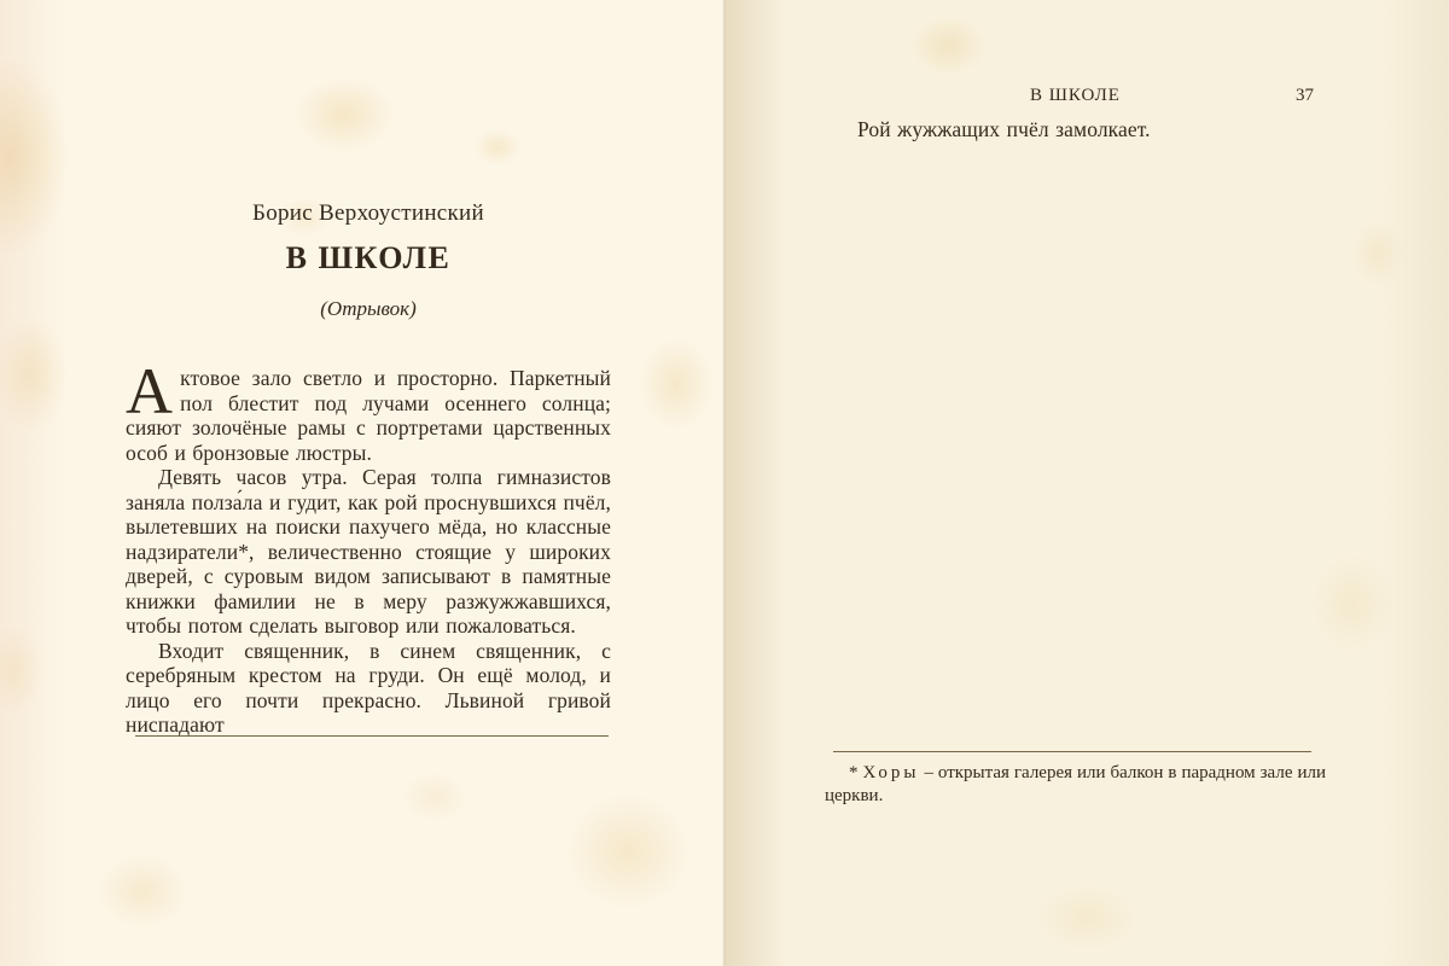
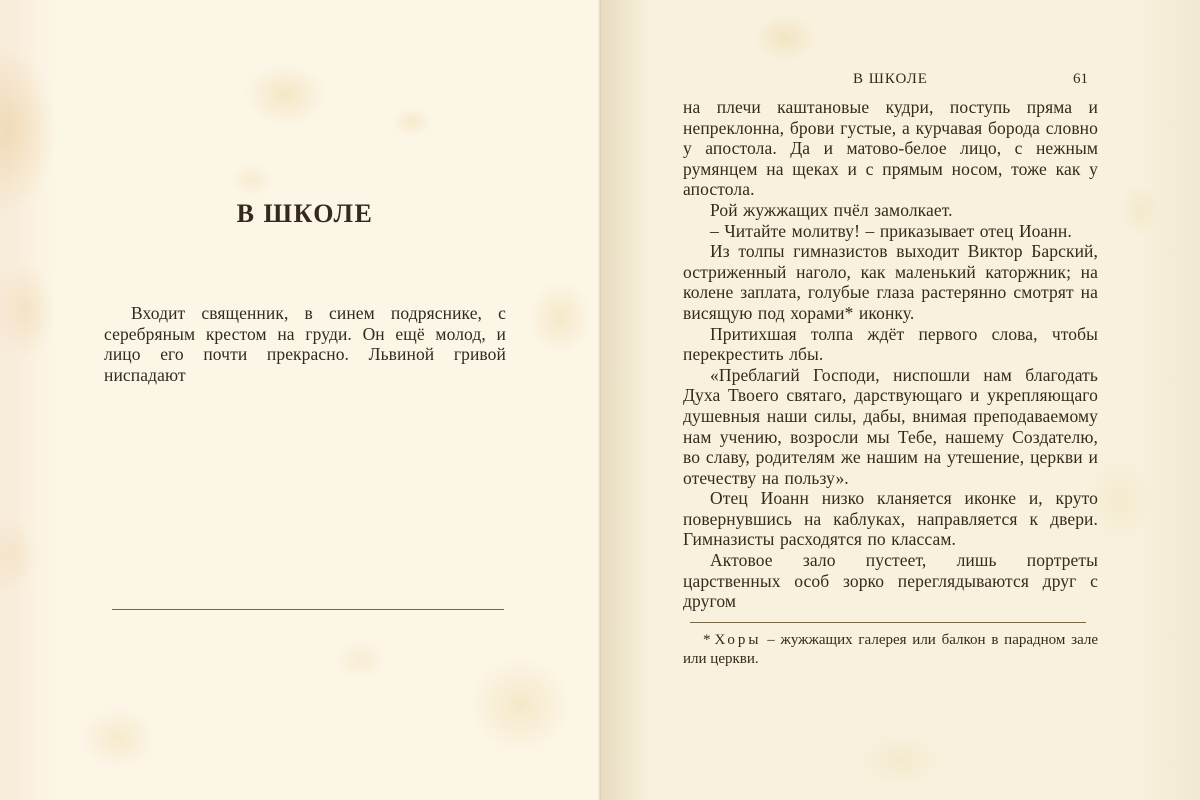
- Борис Верхоустинский
  В ШКОЛЕ
- (Отрывок)
- А
- ктовое зало светло и просторно. Паркетный пол блестит под лучами осеннего солнца; сияют золочёные рамы с портретами царственных особ и бронзовые люстры.
- Девять часов утра. Серая толпа гимназистов заняла полза́ла и гудит, как рой проснувшихся пчёл, вылетевших на поиски пахучего мёда, но классные надзиратели*, величественно стоящие у широких дверей, с суровым видом записывают в памятные книжки фамилии не в меру разжужжавшихся, чтобы потом сделать выговор или пожаловаться.
- Входит священник, в синем священник, с серебряным крестом на груди. Он ещё молод, и лицо его почти прекрасно. Львиной гривой ниспадают
+ Входит священник, в синем подряснике, с серебряным крестом на груди. Он ещё молод, и лицо его почти прекрасно. Львиной гривой ниспадают
  В ШКОЛЕ
- 37
+ 61
+ на плечи каштановые кудри, поступь пряма и непреклонна, брови густые, а курчавая борода словно у апостола. Да и матово-белое лицо, с нежным румянцем на щеках и с прямым носом, тоже как у апостола.
  Рой жужжащих пчёл замолкает.
+ – Читайте молитву! – приказывает отец Иоанн.
+ Из толпы гимназистов выходит Виктор Барский, остриженный наголо, как маленький каторжник; на колене заплата, голубые глаза растерянно смотрят на висящую под хорами* иконку.
+ Притихшая толпа ждёт первого слова, чтобы перекрестить лбы.
+ «Преблагий Господи, ниспошли нам благодать Духа Твоего святаго, дарствующаго и укрепляющаго душевныя наши силы, дабы, внимая преподаваемому нам учению, возросли мы Тебе, нашему Создателю, во славу, родителям же нашим на утешение, церкви и отечеству на пользу».
+ Отец Иоанн низко кланяется иконке и, круто повернувшись на каблуках, направляется к двери. Гимназисты расходятся по классам.
+ Актовое зало пустеет, лишь портреты царственных особ зорко переглядываются друг с другом
- * Хоры – открытая галерея или балкон в парадном зале или церкви.
+ * Хоры – жужжащих галерея или балкон в парадном зале или церкви.
